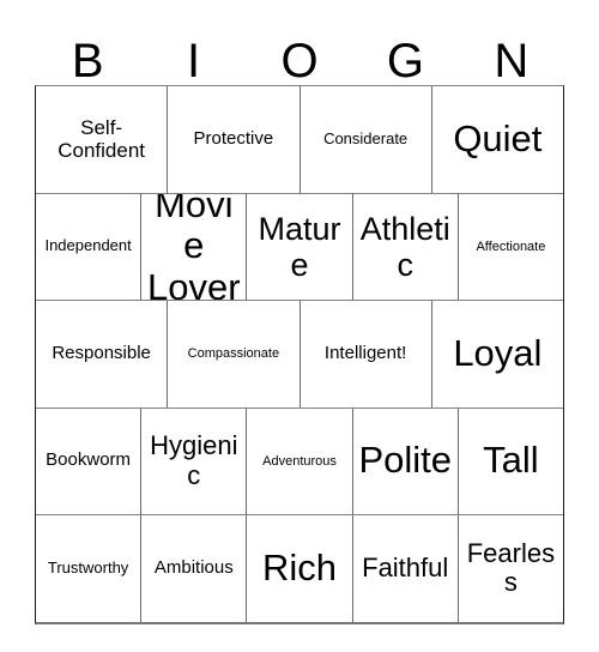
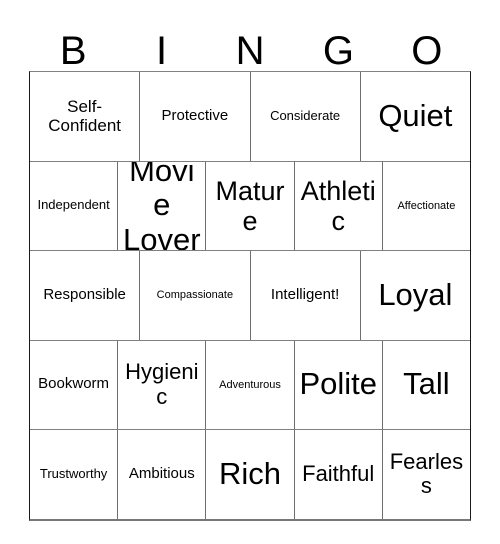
  B
  I
- O
+ N
  G
- N
+ O
  Self-Confident
  Protective
  Considerate
  Quiet
  Independent
  Movie Lover
  Mature
  Athletic
  Affectionate
  Responsible
  Compassionate
  Intelligent!
  Loyal
  Bookworm
  Hygienic
  Adventurous
  Polite
  Tall
  Trustworthy
  Ambitious
  Rich
  Faithful
  Fearless
